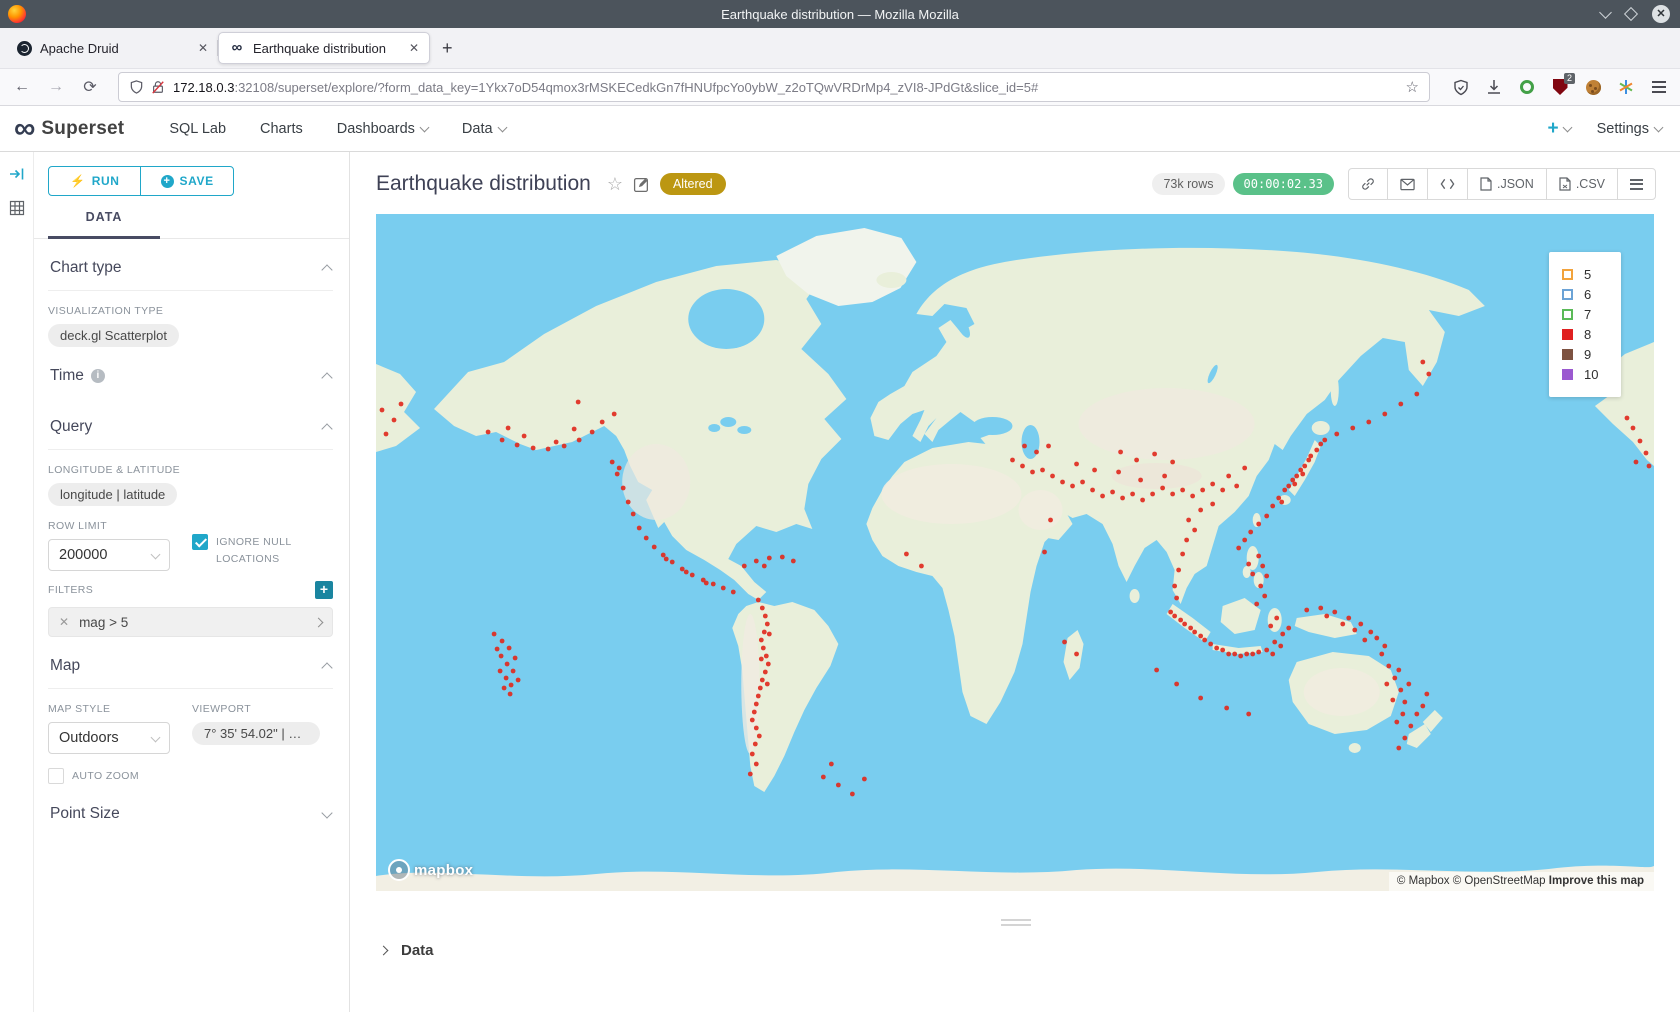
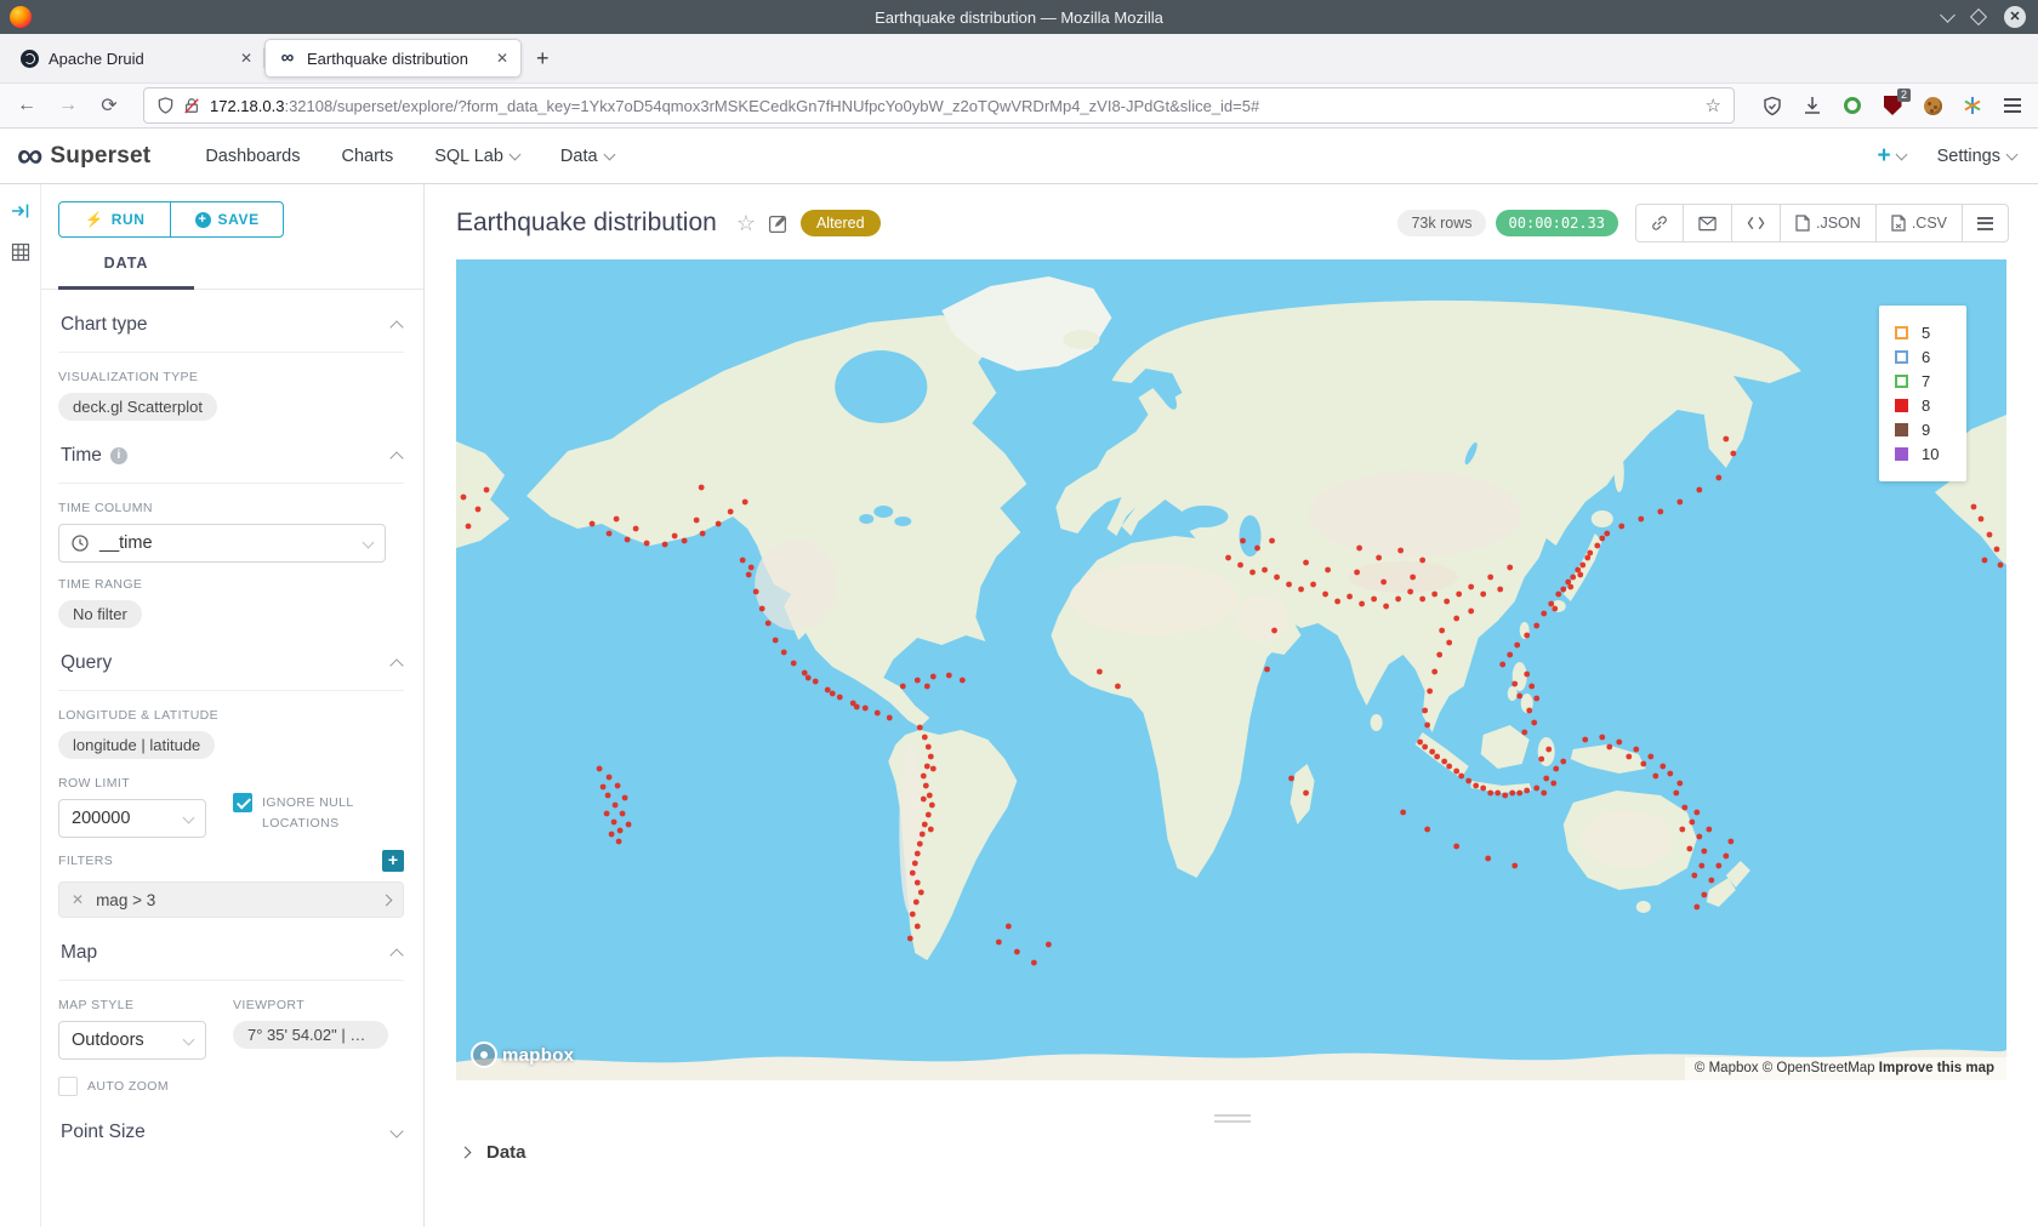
  Earthquake distribution — Mozilla Mozilla
  ✕
  Apache Druid
  ✕
  ∞
  Earthquake distribution
  ✕
  +
  ←
  →
  ⟳
  172.18.0.3:32108/superset/explore/?form_data_key=1Ykx7oD54qmox3rMSKECedkGn7fHNUfpcYo0ybW_z2oTQwVRDrMp4_zVI8-JPdGt&slice_id=5#
  ☆
  2
  ∞
  Superset
- SQL Lab
+ Dashboards
  Charts
- Dashboards
+ SQL Lab
  Data
  +
  Settings
  ⚡
  RUN
  +
  SAVE
  DATA
  Chart type
  VISUALIZATION TYPE
  deck.gl Scatterplot
  Time
  i
+ TIME COLUMN
+ __time
+ TIME RANGE
+ No filter
  Query
  LONGITUDE & LATITUDE
  longitude | latitude
  ROW LIMIT
  200000
  IGNORE NULL LOCATIONS
  FILTERS
  +
  ✕
- mag > 5
+ mag > 3
  Map
  MAP STYLE
  Outdoors
  AUTO ZOOM
  VIEWPORT
  7° 35' 54.02" | 31...
  Point Size
  Earthquake distribution
  ☆
  Altered
  73k rows
  00:00:02.33
  .JSON
  .CSV
  5
  6
  7
  8
  9
  10
  mapbox
  © Mapbox © OpenStreetMap Improve this map
  Data
